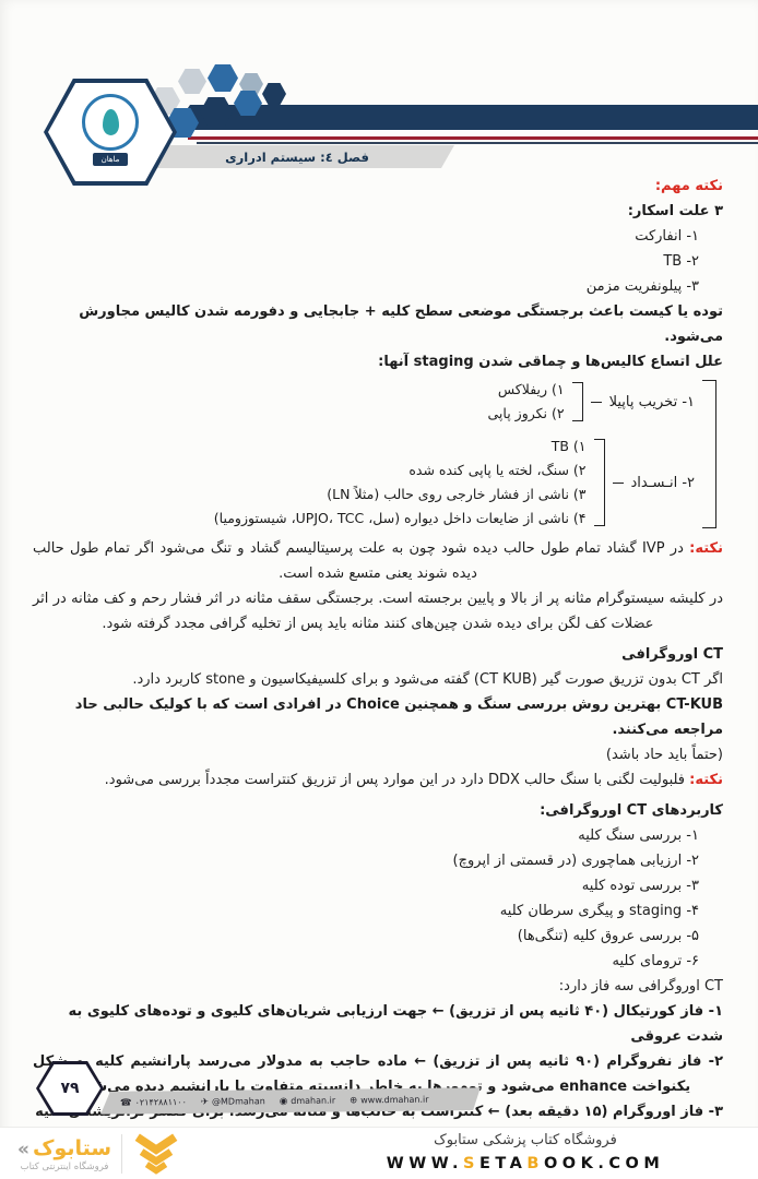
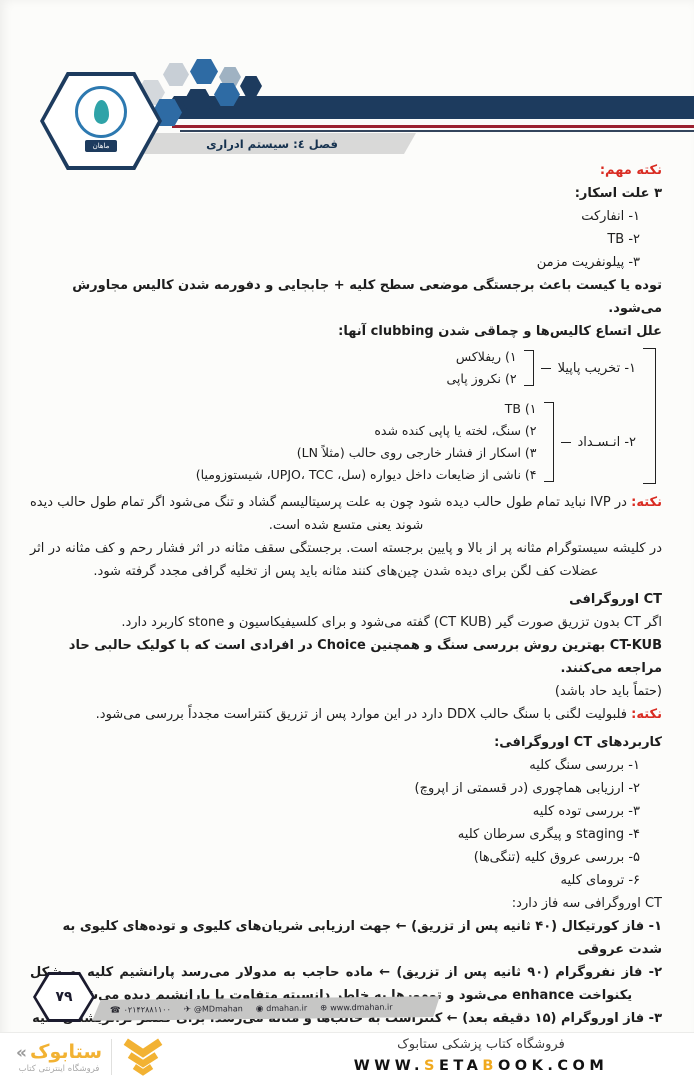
  فصل ٤: سیستم ادراری
  ماهان
  نکته مهم:
  ۳ علت اسکار:
  ۱- انفارکت
  ۲- TB
  ۳- پیلونفریت مزمن
  توده یا کیست باعث برجستگی موضعی سطح کلیه + جابجایی و دفورمه شدن کالیس مجاورش می‌شود.
- علل اتساع کالیس‌ها و چماقی شدن staging آنها:
+ علل اتساع کالیس‌ها و چماقی شدن clubbing آنها:
  ۱- تخریب پاپیلا
  ۱) ریفلاکس
  ۲) نکروز پاپی
  ۲- انـسـداد
  ۱) TB
  ۲) سنگ، لخته یا پاپی کنده شده
- ۳) ناشی از فشار خارجی روی حالب (مثلاً LN)
+ ۳) اسکار از فشار خارجی روی حالب (مثلاً LN)
  ۴) ناشی از ضایعات داخل دیواره (سل، UPJO، TCC، شیستوزومیا)
- نکته: در IVP گشاد تمام طول حالب دیده شود چون به علت پرسیتالیسم گشاد و تنگ می‌شود اگر تمام طول حالب دیده شوند یعنی متسع شده است.
+ نکته: در IVP نباید تمام طول حالب دیده شود چون به علت پرسیتالیسم گشاد و تنگ می‌شود اگر تمام طول حالب دیده شوند یعنی متسع شده است.
  در کلیشه سیستوگرام مثانه پر از بالا و پایین برجسته است. برجستگی سقف مثانه در اثر فشار رحم و کف مثانه در اثر عضلات کف لگن برای دیده شدن چین‌های کنند مثانه باید پس از تخلیه گرافی مجدد گرفته شود.
  CT اوروگرافی
  اگر CT بدون تزریق صورت گیر (CT KUB) گفته می‌شود و برای کلسیفیکاسیون و stone کاربرد دارد.
  CT-KUB بهترین روش بررسی سنگ و همچنین Choice در افرادی است که با کولیک حالبی حاد مراجعه می‌کنند.
  (حتماً باید حاد باشد)
  نکته: فلبولیت لگنی با سنگ حالب DDX دارد در این موارد پس از تزریق کنتراست مجدداً بررسی می‌شود.
  کاربردهای CT اوروگرافی:
  ۱- بررسی سنگ کلیه
  ۲- ارزیابی هماچوری (در قسمتی از اپروچ)
  ۳- بررسی توده کلیه
  ۴- staging و پیگری سرطان کلیه
  ۵- بررسی عروق کلیه (تنگی‌ها)
  ۶- ترومای کلیه
  CT اوروگرافی سه فاز دارد:
  ۱- فاز کورتیکال (۴۰ ثانیه پس از تزریق) ← جهت ارزیابی شریان‌های کلیوی و توده‌های کلیوی به شدت عروقی
  ۲- فاز نفروگرام (۹۰ ثانیه پس از تزریق) ← ماده حاجب به مدولار می‌رسد پارانشیم کلیهکل یکنواخت enhance می‌شود و تومورها به خاطر دانسیته متفاوت با پارانشیم دیده می
  ۷۹
  ☎
  ۰۲۱۴۲۸۸۱۱۰۰
  ✈
  @MDmahan
  ◉
  dmahan.ir
  ⊕
  www.dmahan.ir
  فروشگاه کتاب پزشکی ستابوک
  WWW.SETABOOK.COM
  «
  ستابوک
  فروشگاه اینترنتی کتاب
